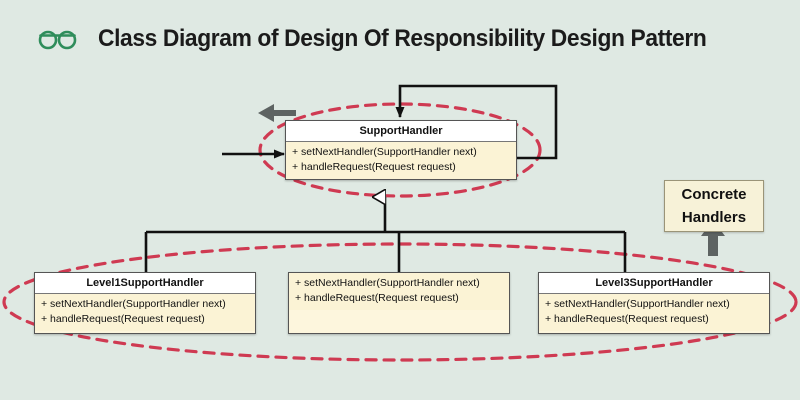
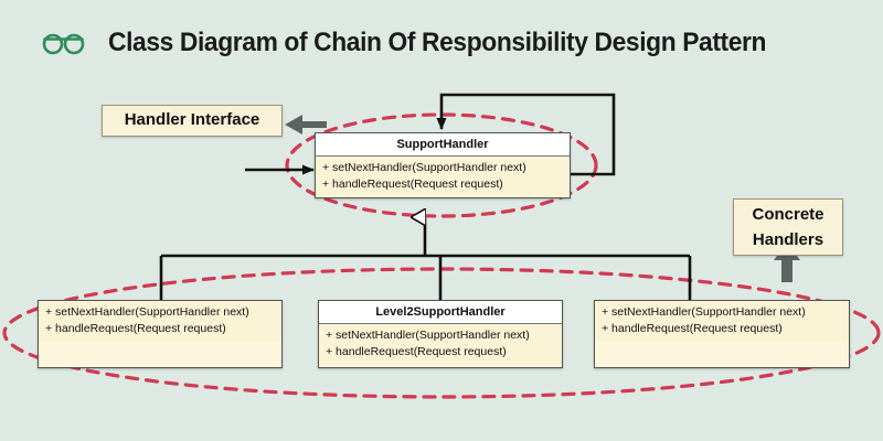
- Class Diagram of Design Of Responsibility Design Pattern
+ Class Diagram of Chain Of Responsibility Design Pattern
  SupportHandler
  + setNextHandler(SupportHandler next)
  + handleRequest(Request request)
- Level1SupportHandler
  + setNextHandler(SupportHandler next)
  + handleRequest(Request request)
+ Level2SupportHandler
  + setNextHandler(SupportHandler next)
  + handleRequest(Request request)
- Level3SupportHandler
  + setNextHandler(SupportHandler next)
  + handleRequest(Request request)
+ Handler Interface
  Concrete
  Handlers
